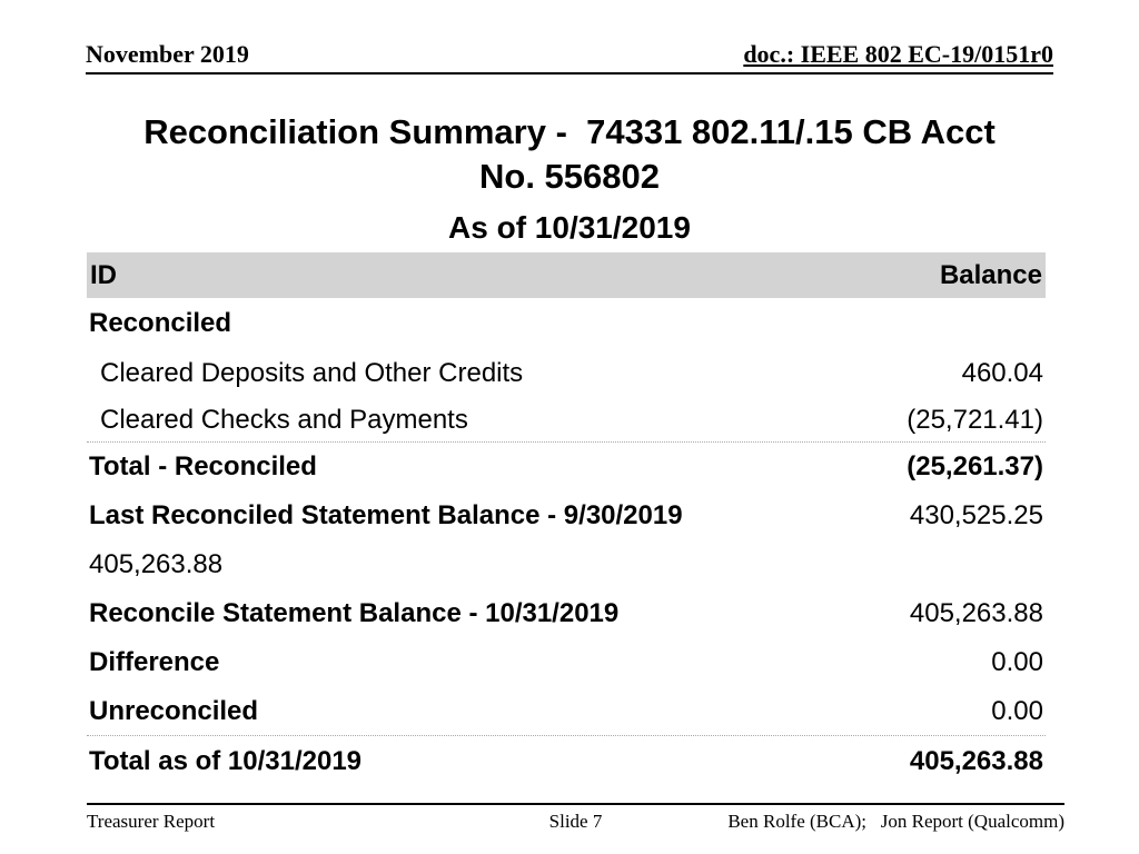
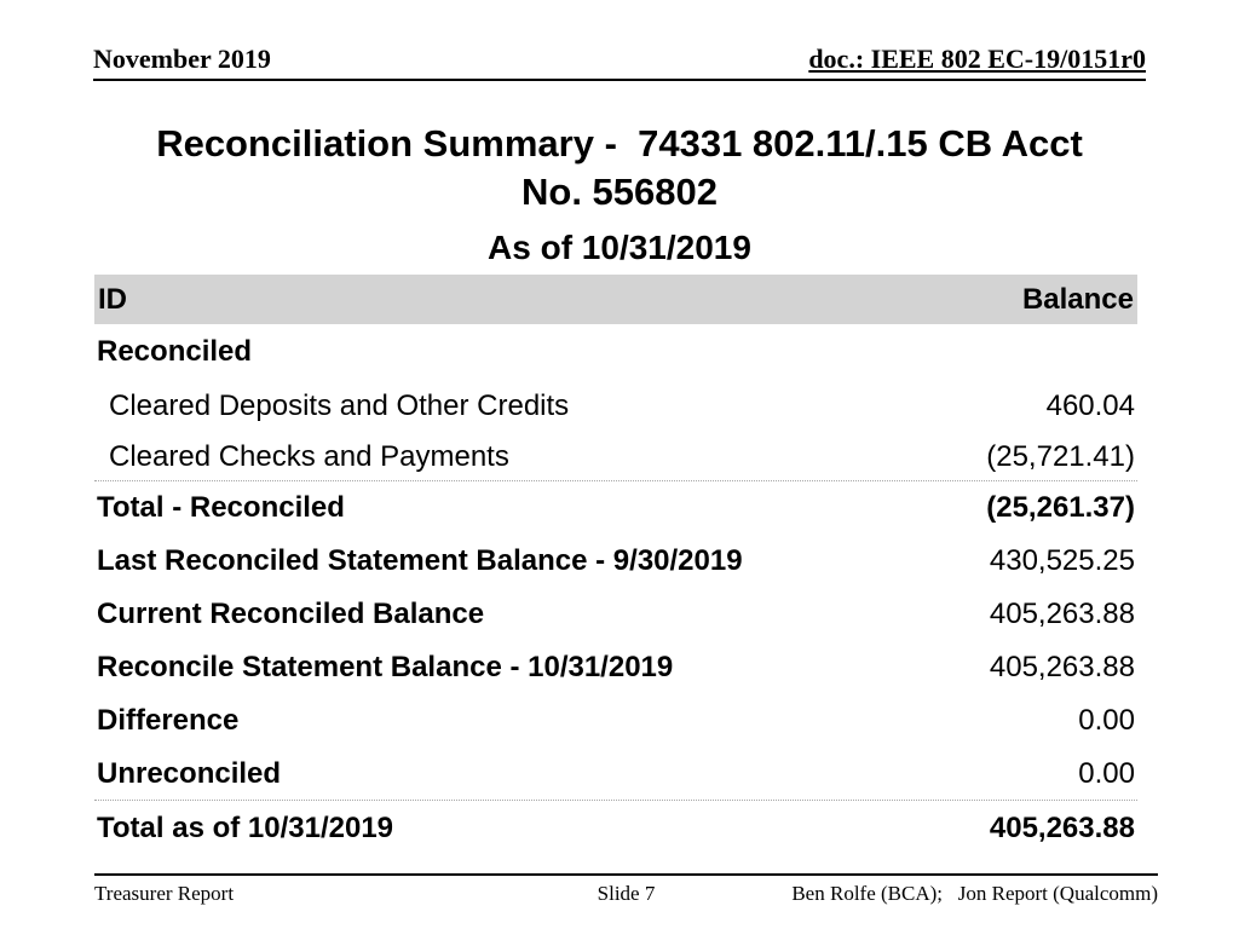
  November 2019
  doc.: IEEE 802 EC-19/0151r0
  Reconciliation Summary - 74331 802.11/.15 CB Acct
  No. 556802
  As of 10/31/2019
  ID
  Balance
  Reconciled
  Cleared Deposits and Other Credits
  460.04
  Cleared Checks and Payments
  (25,721.41)
  Total - Reconciled
  (25,261.37)
  Last Reconciled Statement Balance - 9/30/2019
  430,525.25
+ Current Reconciled Balance
  405,263.88
  Reconcile Statement Balance - 10/31/2019
  405,263.88
  Difference
  0.00
  Unreconciled
  0.00
  Total as of 10/31/2019
  405,263.88
  Treasurer Report
  Slide 7
  Ben Rolfe (BCA); Jon Report (Qualcomm)
